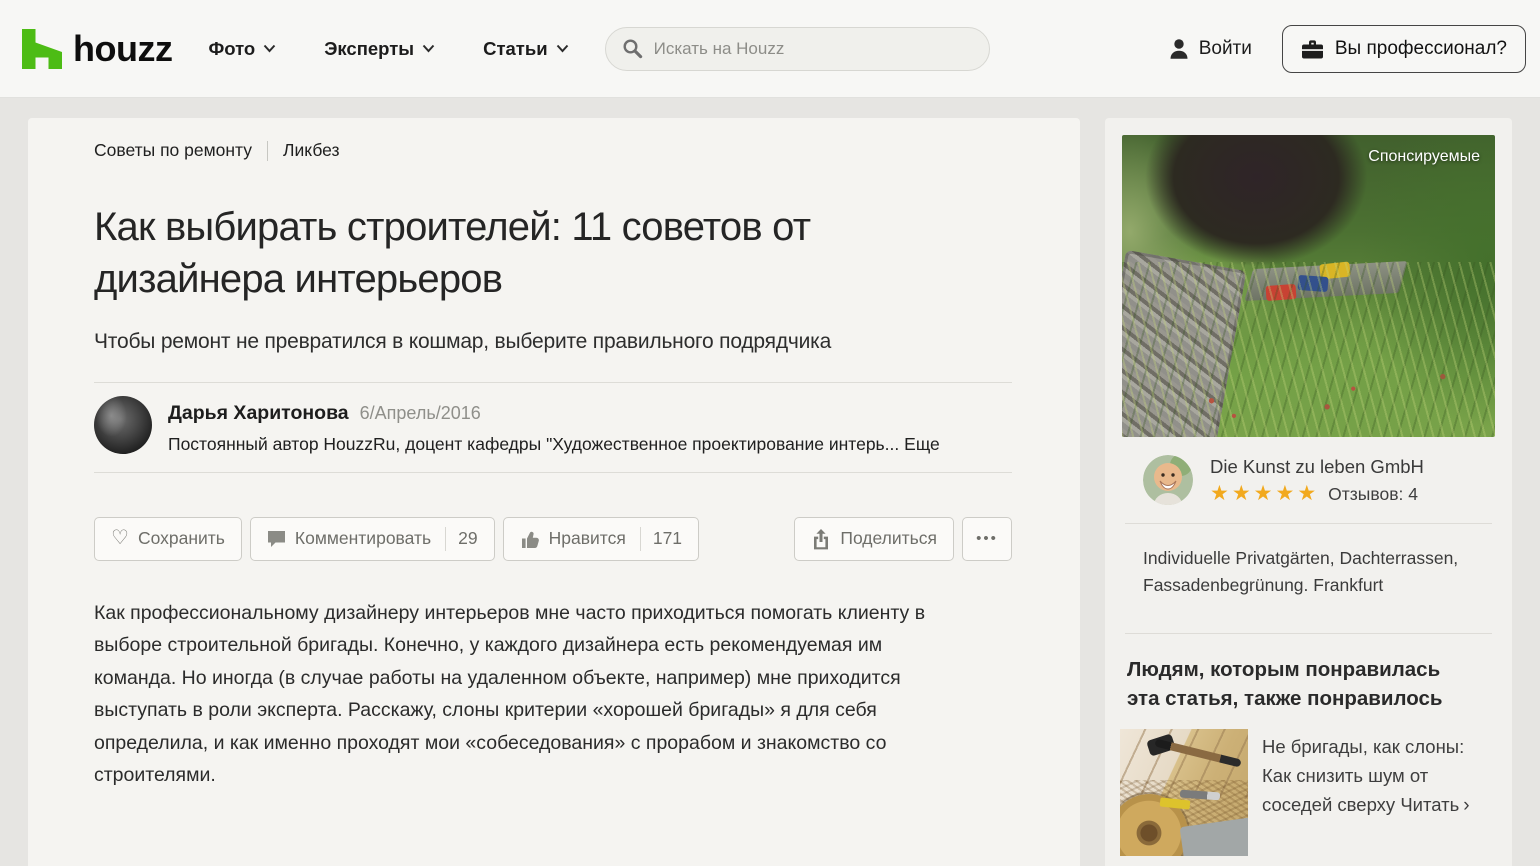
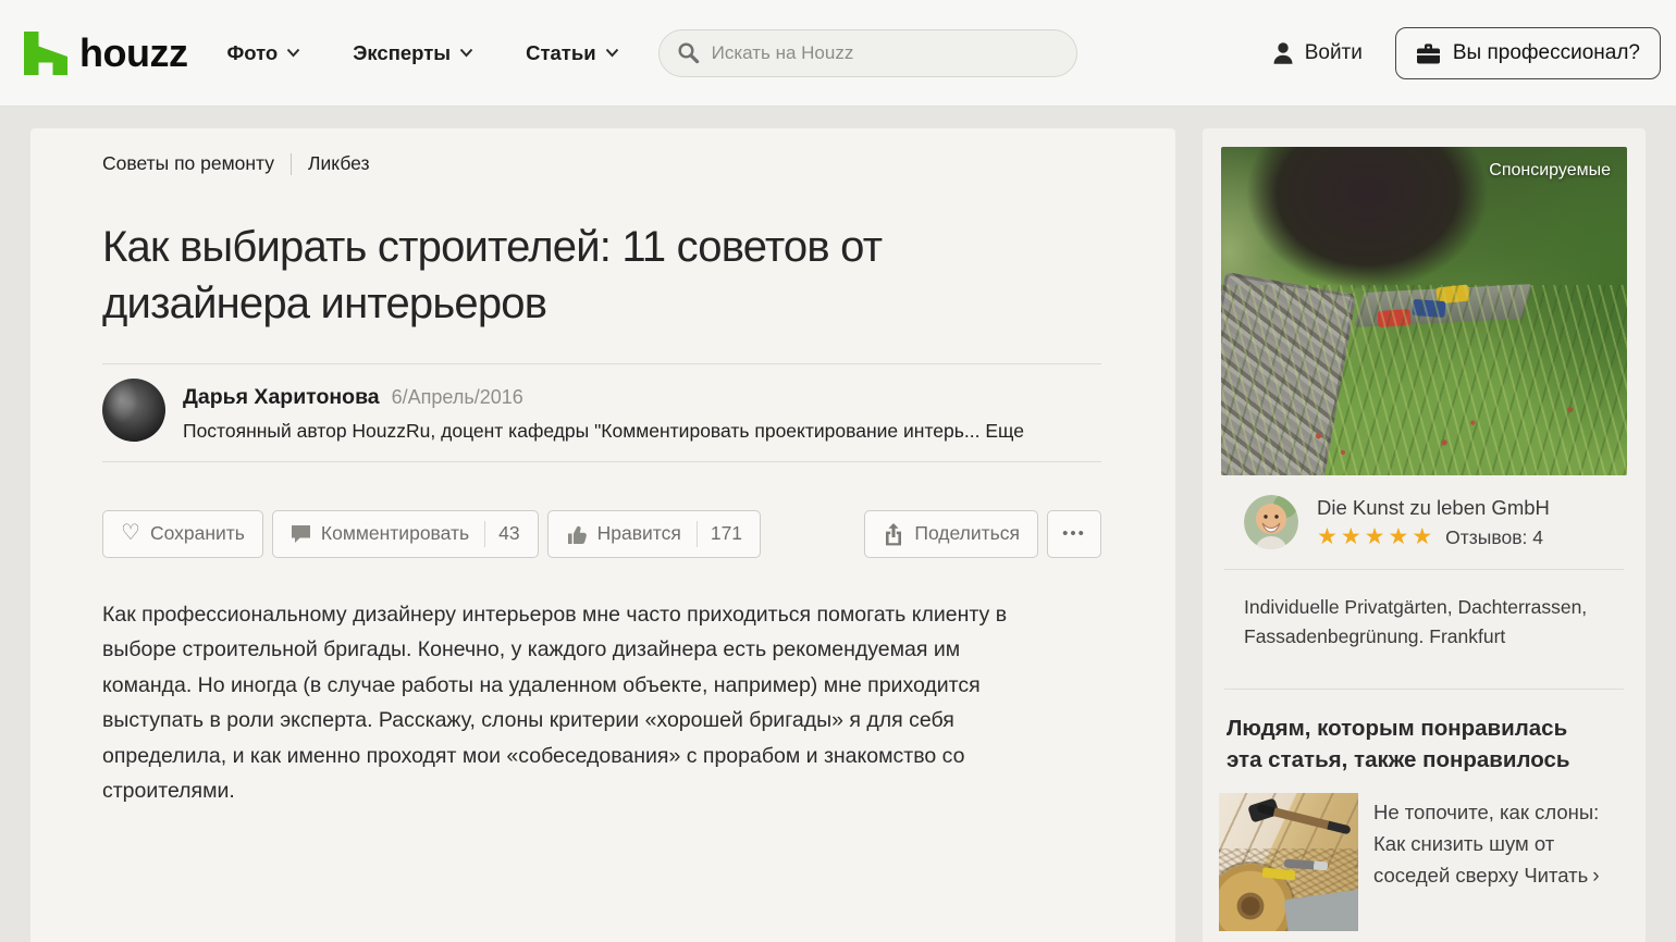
  houzz
  Фото
  Эксперты
  Статьи
  Искать на Houzz
  Войти
  Вы профессионал?
  Советы по ремонту
  Ликбез
  Как выбирать строителей: 11 советов от дизайнера интерьеров
- Чтобы ремонт не превратился в кошмар, выберите правильного подрядчика
  Дарья Харитонова
  6/Апрель/2016
- Постоянный автор HouzzRu, доцент кафедры "Художественное проектирование интерь... Еще
+ Постоянный автор HouzzRu, доцент кафедры "Комментировать проектирование интерь... Еще
  ♡
  Сохранить
  Комментировать
- 29
+ 43
  Нравится
  171
  Поделиться
  •••
  Как профессиональному дизайнеру интерьеров мне часто приходиться помогать клиенту в выборе строительной бригады. Конечно, у каждого дизайнера есть рекомендуемая им команда. Но иногда (в случае работы на удаленном объекте, например) мне приходится выступать в роли эксперта. Расскажу, слоны критерии «хорошей бригады» я для себя определила, и как именно проходят мои «собеседования» с прорабом и знакомство со строителями.
  Спонсируемые
  Die Kunst zu leben GmbH
  ★
  ★
  ★
  ★
  ★
  Отзывов: 4
  Individuelle Privatgärten, Dachterrassen, Fassadenbegrünung. Frankfurt
  Людям, которым понравилась эта статья, также понравилось
- Не бригады, как слоны: Как снизить шум от соседей сверху Читать ›
+ Не топочите, как слоны: Как снизить шум от соседей сверху Читать ›
